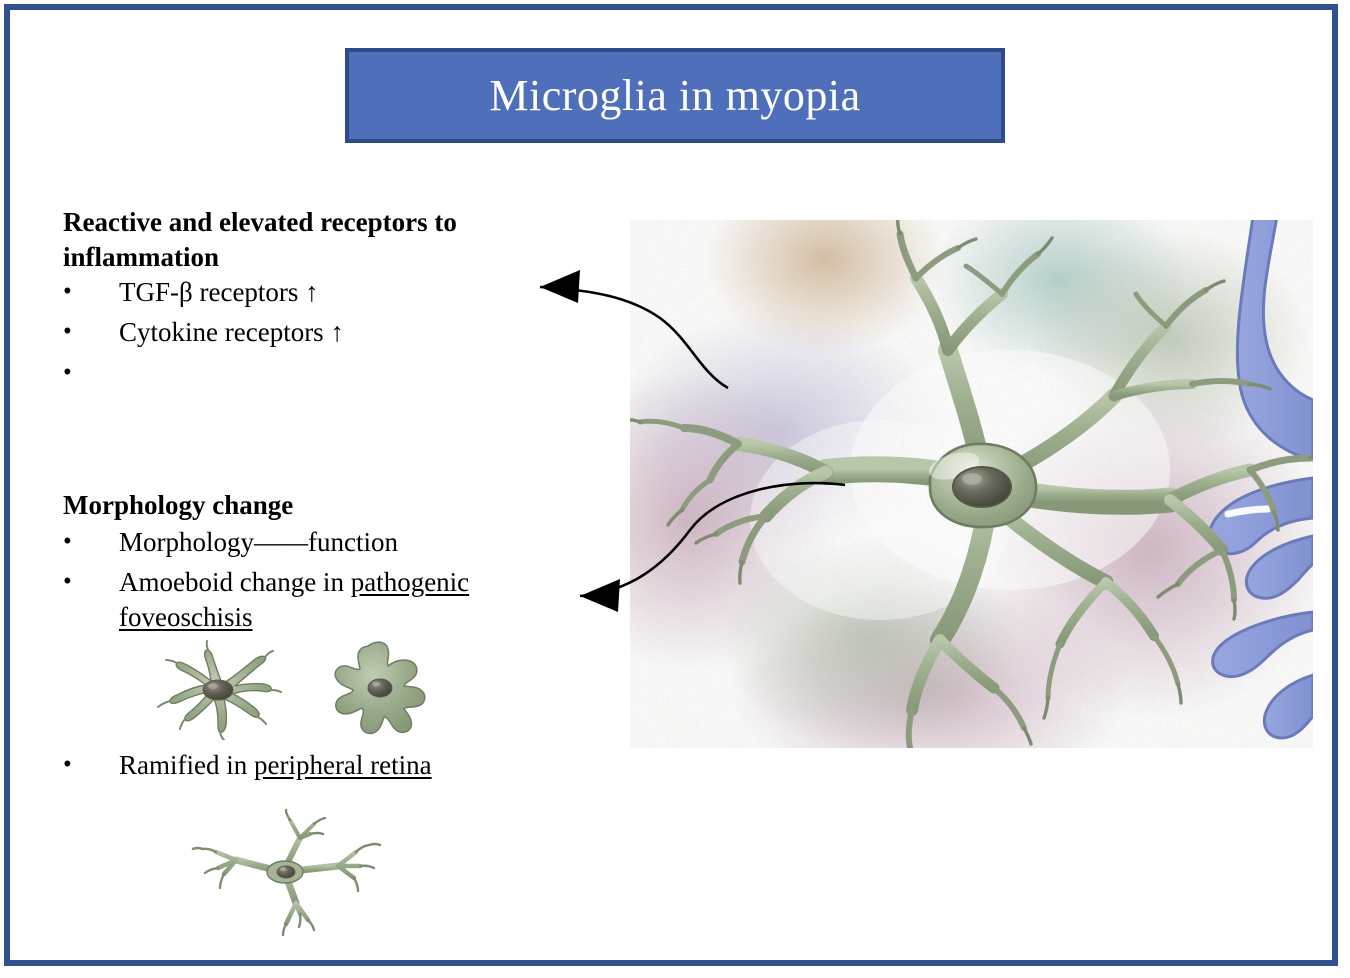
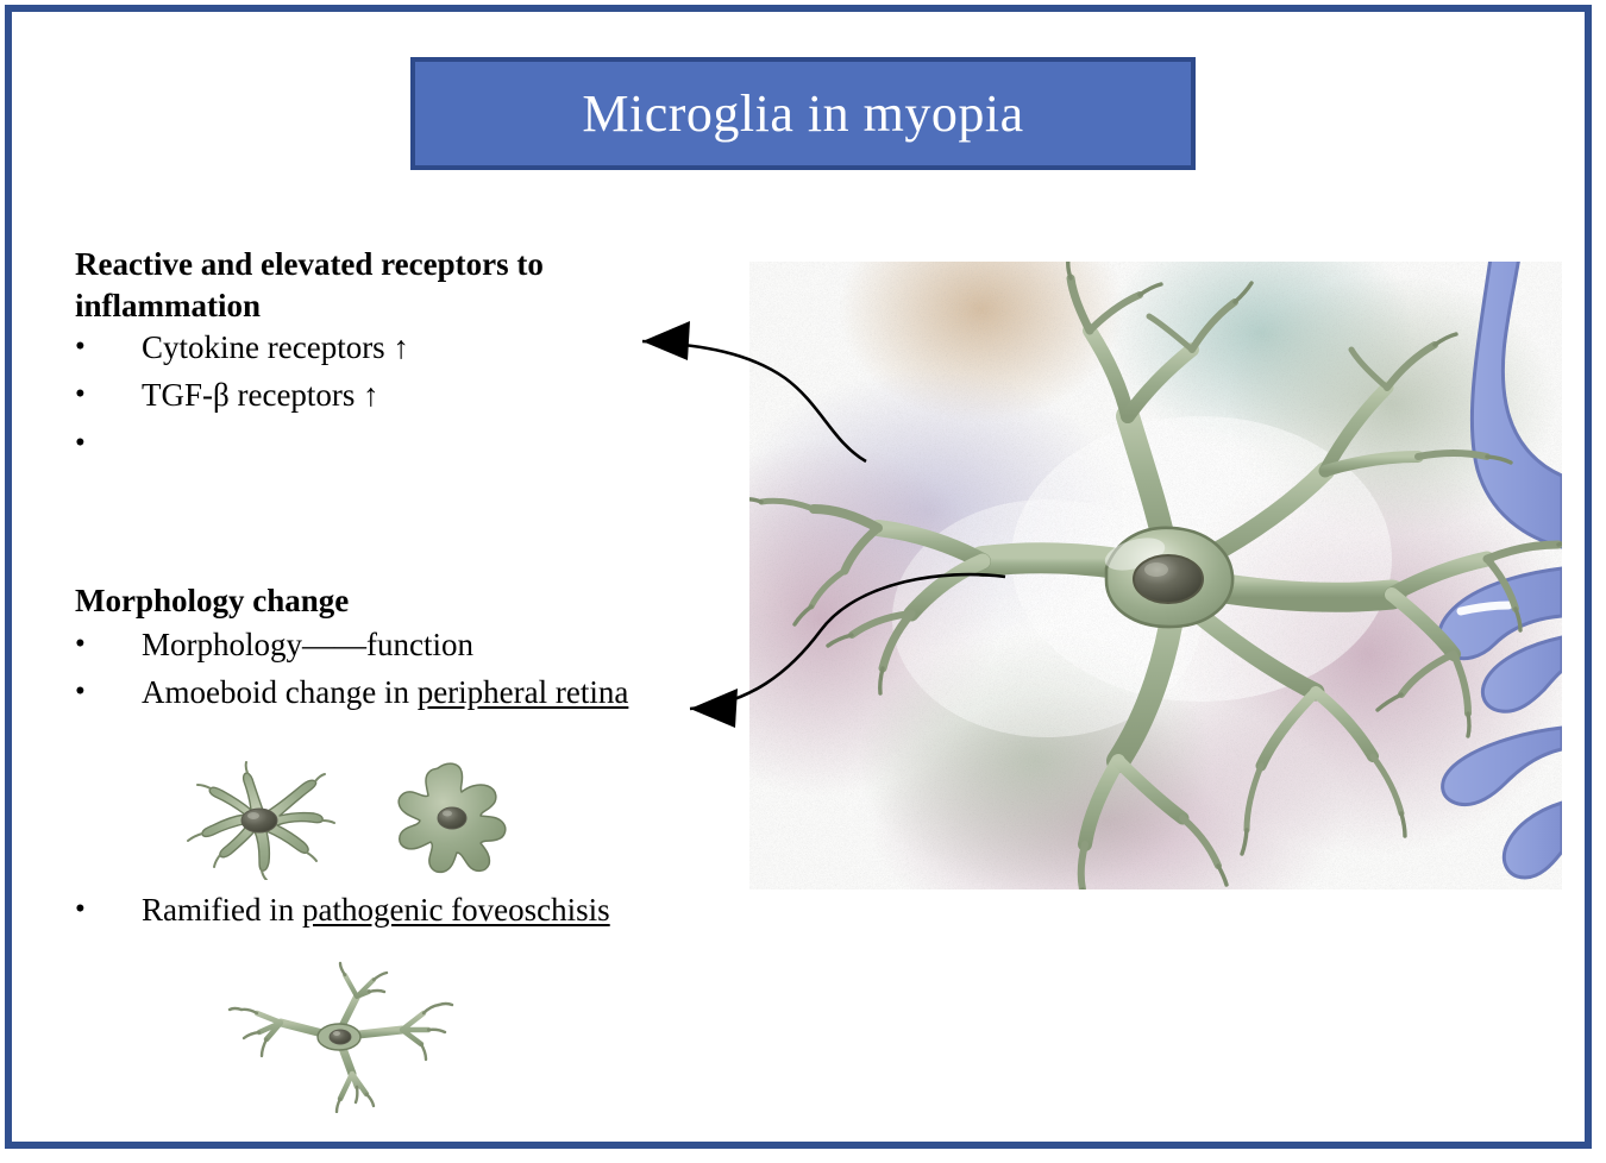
  Microglia in myopia
  Reactive and elevated receptors to inflammation
  •
- TGF-β receptors ↑
+ Cytokine receptors ↑
  •
- Cytokine receptors ↑
+ TGF-β receptors ↑
  •
  Morphology change
  •
  Morphology——function
  •
- Amoeboid change in pathogenic foveoschisis
+ Amoeboid change in peripheral retina
  •
- Ramified in peripheral retina
+ Ramified in pathogenic foveoschisis
